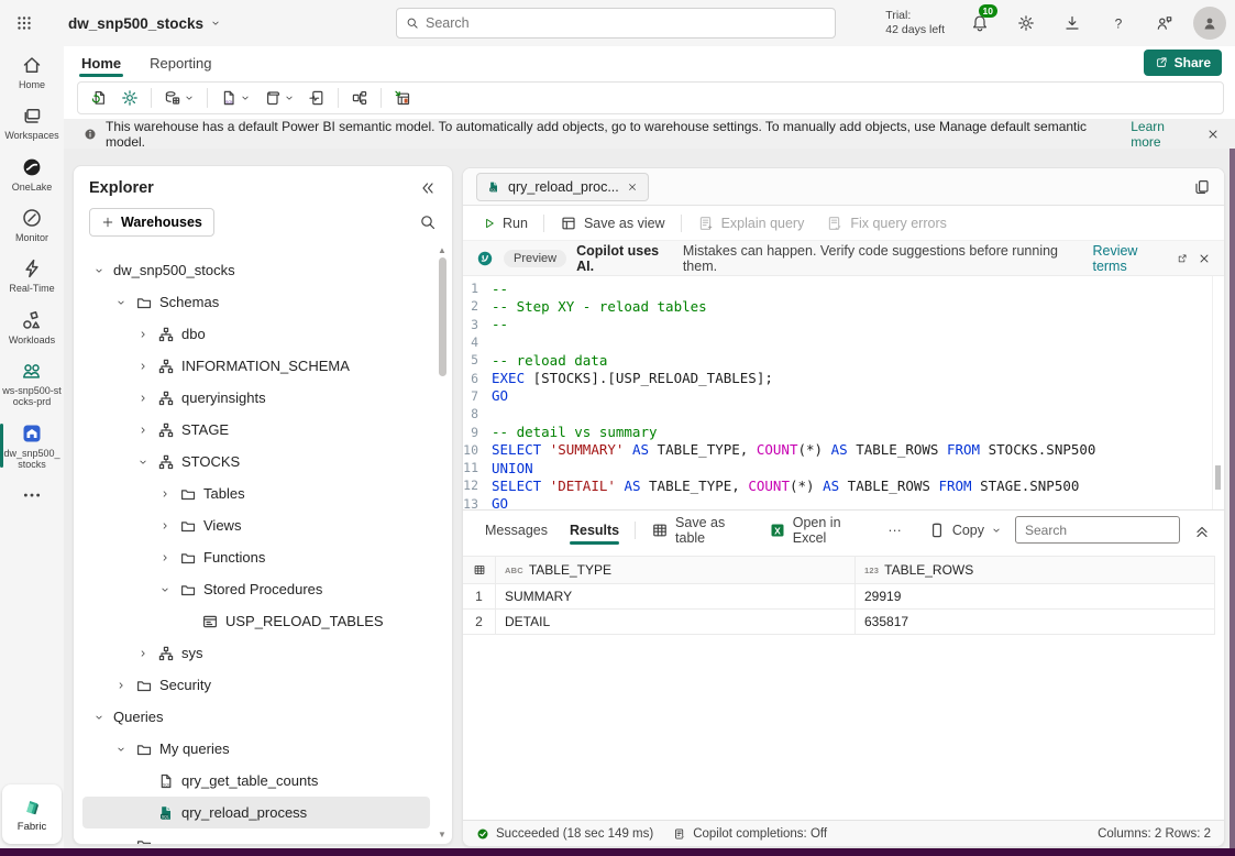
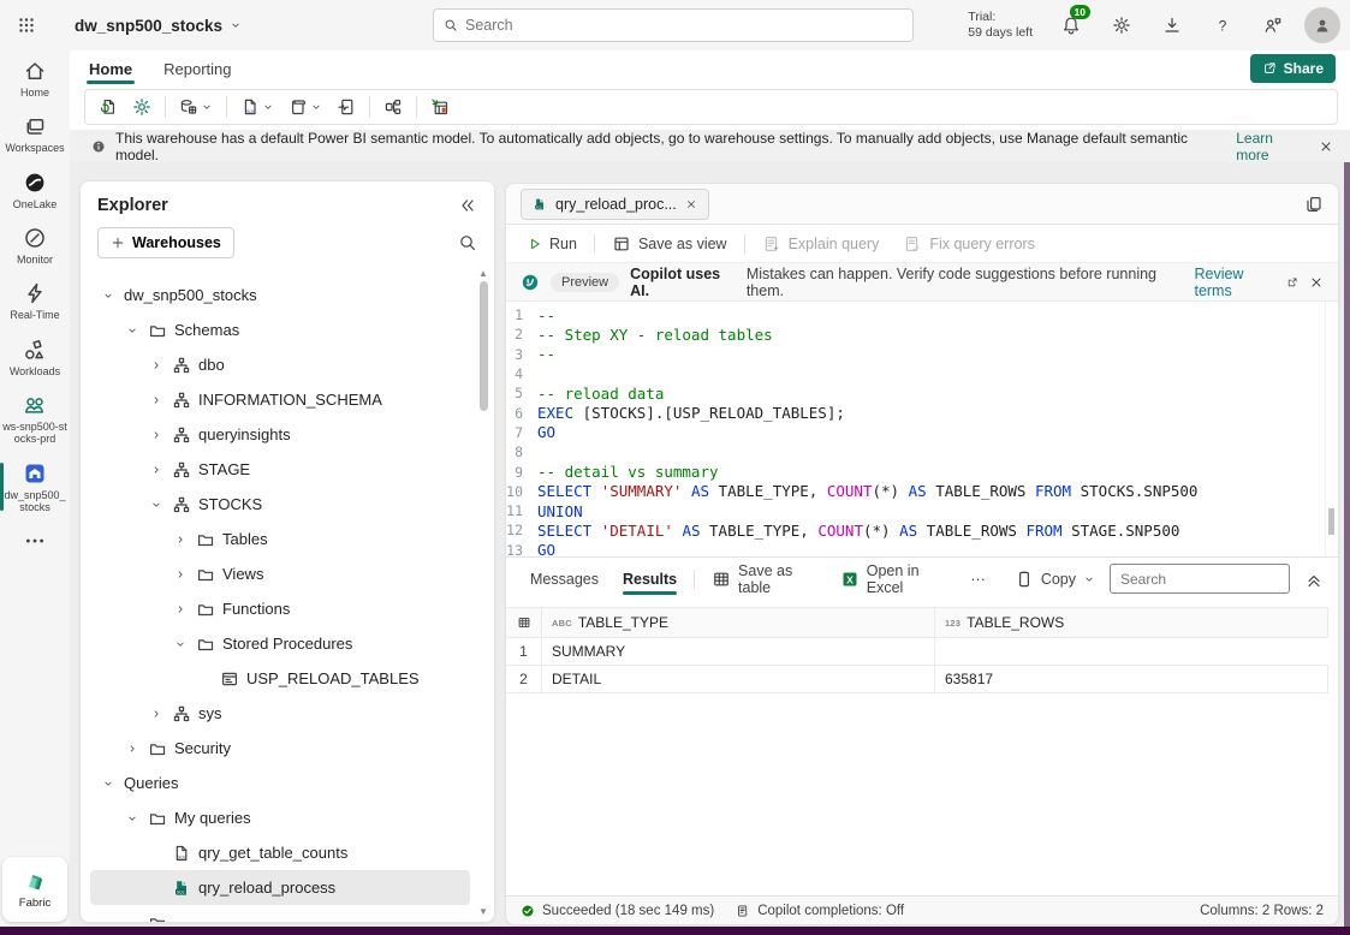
  dw_snp500_stocks
  Search
  Trial:
- 42 days left
+ 59 days left
  10
  ?
  Home
  Reporting
  Share
  This warehouse has a default Power BI semantic model. To automatically add objects, go to warehouse settings. To manually add objects, use Manage default semantic model.
  Learn more
  Home
  Workspaces
  OneLake
  Monitor
  Real-Time
  Workloads
  ws-snp500-stocks-prd
  dw_snp500_stocks
  Fabric
  Explorer
  Warehouses
  dw_snp500_stocks
  Schemas
  dbo
  INFORMATION_SCHEMA
  queryinsights
  STAGE
  STOCKS
  Tables
  Views
  Functions
  Stored Procedures
  USP_RELOAD_TABLES
  sys
  Security
  Queries
  My queries
  qry_get_table_counts
  qry_reload_process
  ▲
  ▼
  qry_reload_proc...
  Run
  Save as view
  Explain query
  Fix query errors
  Preview
  Copilot uses AI.
  Mistakes can happen. Verify code suggestions before running them.
  Review terms
  1
  --
  2
  -- Step XY - reload tables
  3
  --
  4
  5
  -- reload data
  6
  EXEC
  [STOCKS].[USP_RELOAD_TABLES];
  7
  GO
  8
  9
  -- detail vs summary
  10
  SELECT
  'SUMMARY'
  AS
  TABLE_TYPE,
  COUNT
  (*)
  AS
  TABLE_ROWS
  FROM
  STOCKS.SNP500
  11
  UNION
  12
  SELECT
  'DETAIL'
  AS
  TABLE_TYPE,
  COUNT
  (*)
  AS
  TABLE_ROWS
  FROM
  STAGE.SNP500
  13
  GO
  Messages
  Results
  Save as table
  X
  Open in Excel
  ···
  Copy
  Search
  ABC
  TABLE_TYPE
  123
  TABLE_ROWS
  1
  SUMMARY
- 29919
  2
  DETAIL
  635817
  Succeeded (18 sec 149 ms)
  Copilot completions: Off
  Columns: 2 Rows: 2
